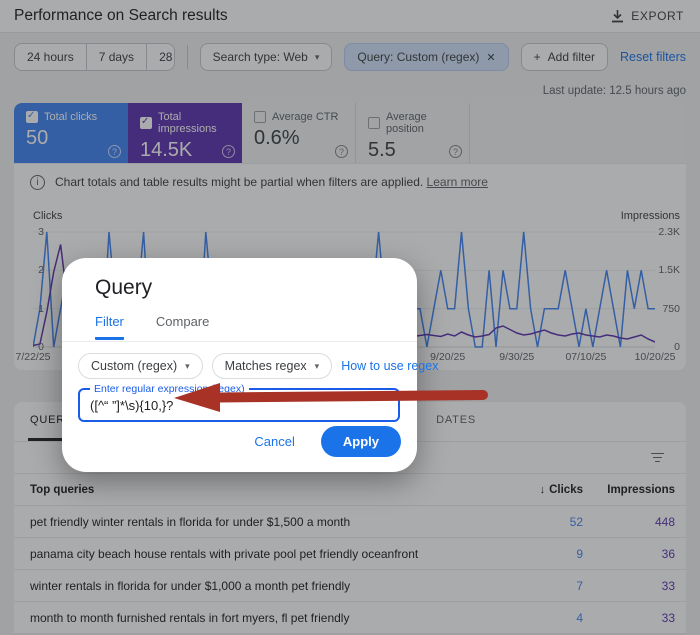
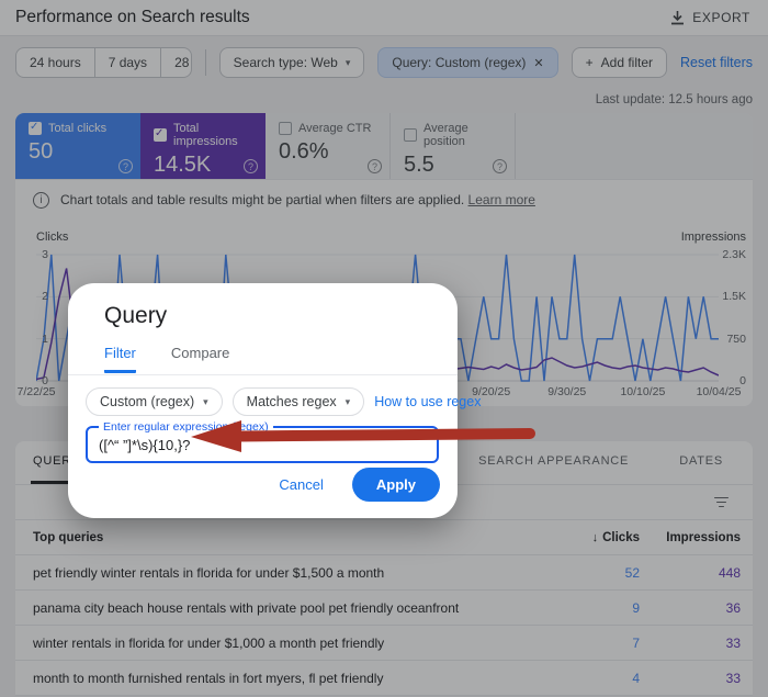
  Performance on Search results
  EXPORT
  24 hours
  7 days
  Search type: Web
  ▾
  Query: Custom (regex)
  ✕
  +
  Add filter
  Reset filters
  Last update: 12.5 hours ago
  Total clicks
  50
  ?
  Total impressions
  14.5K
  ?
  Average CTR
  0.6%
  ?
  Average position
  5.5
  ?
  i
  Chart totals and table results might be partial when filters are applied. Learn more
  Clicks
  Impressions
  3
  2
  1
  0
  2.3K
  1.5K
  750
  0
  7/22/25
  9/20/25
  9/30/25
- 07/10/25
+ 10/10/25
- 10/20/25
+ 10/04/25
+ SEARCH APPEARANCE
  DATES
  Top queries
  ↓ Clicks
  Impressions
  pet friendly winter rentals in florida for under $1,500 a month
  52
  448
  panama city beach house rentals with private pool pet friendly oceanfront
  9
  36
  winter rentals in florida for under $1,000 a month pet friendly
  7
  33
  month to month furnished rentals in fort myers, fl pet friendly
  4
  33
  Query
  Filter
  Compare
  Custom (regex)
  ▾
  Matches regex
  ▾
  How to use regex
  Enter regular expressioegex)
  ([^“ ”]*\s){10,}?
  Cancel
  Apply
